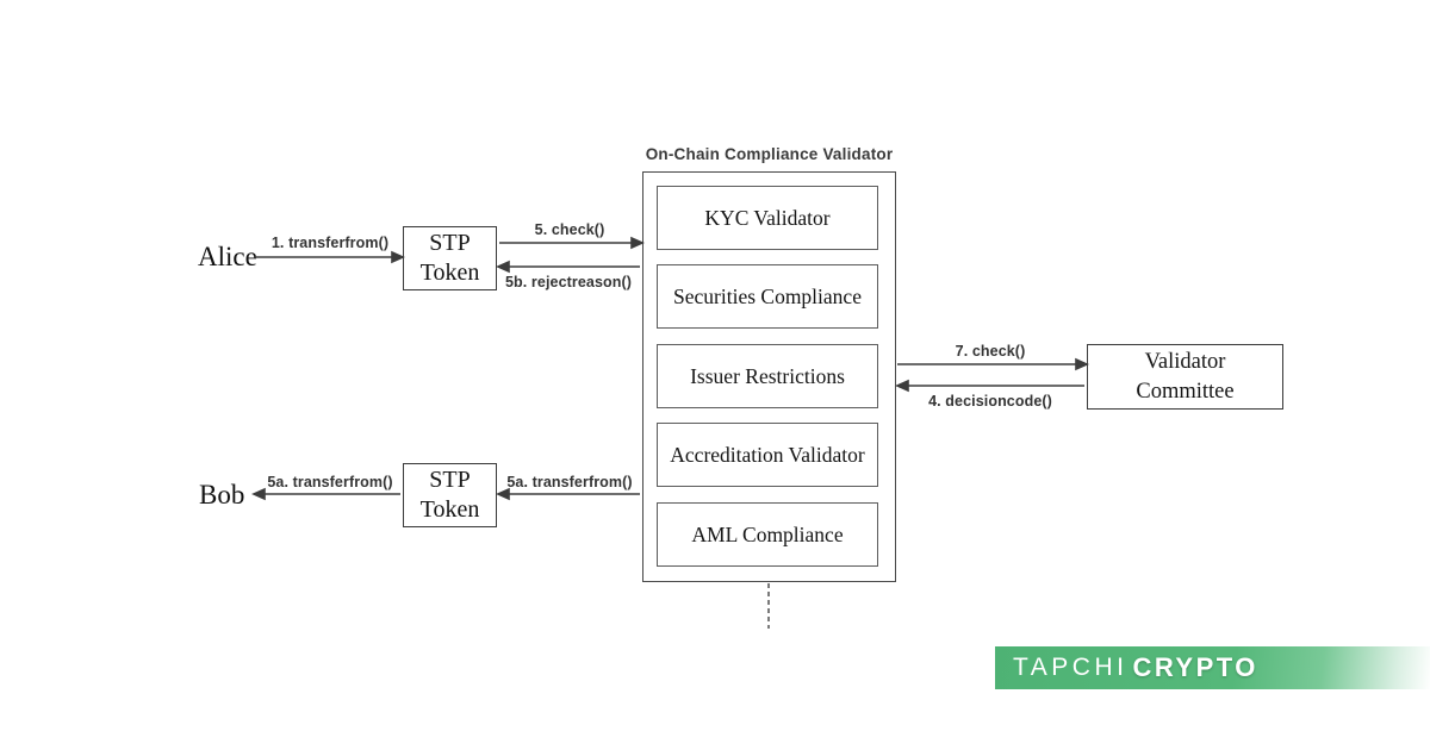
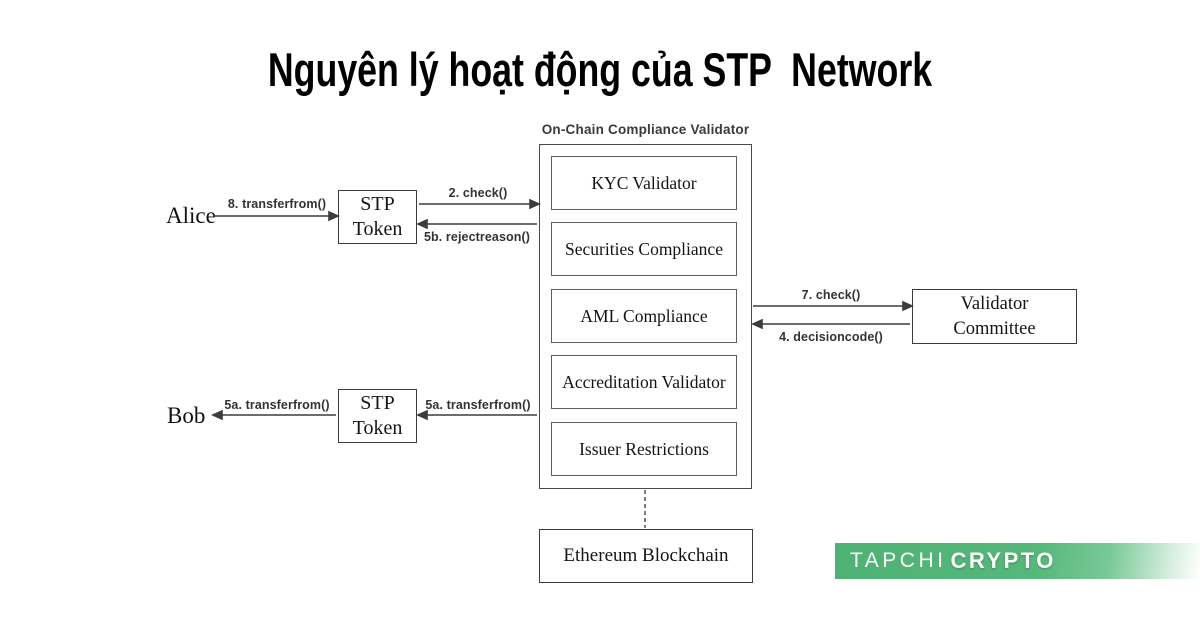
+ Nguyên lý hoạt động của STP Network
  On-Chain Compliance Validator
  KYC Validator
  Securities Compliance
- Issuer Restrictions
+ AML Compliance
  Accreditation Validator
- AML Compliance
+ Issuer Restrictions
  Alice
  Bob
  STP
  Token
  STP
  Token
  Validator
  Committee
+ Ethereum Blockchain
- 1. transferfrom()
+ 8. transferfrom()
- 5. check()
+ 2. check()
  5b. rejectreason()
  7. check()
  4. decisioncode()
  5a. transferfrom()
  5a. transferfrom()
  TAPCHI
  CRYPTO
